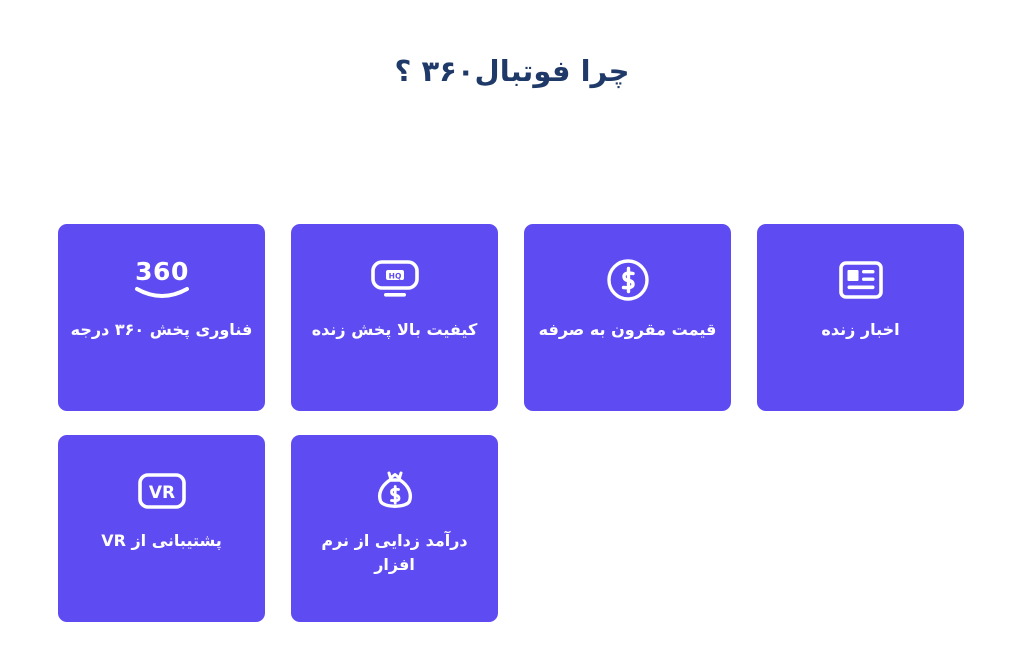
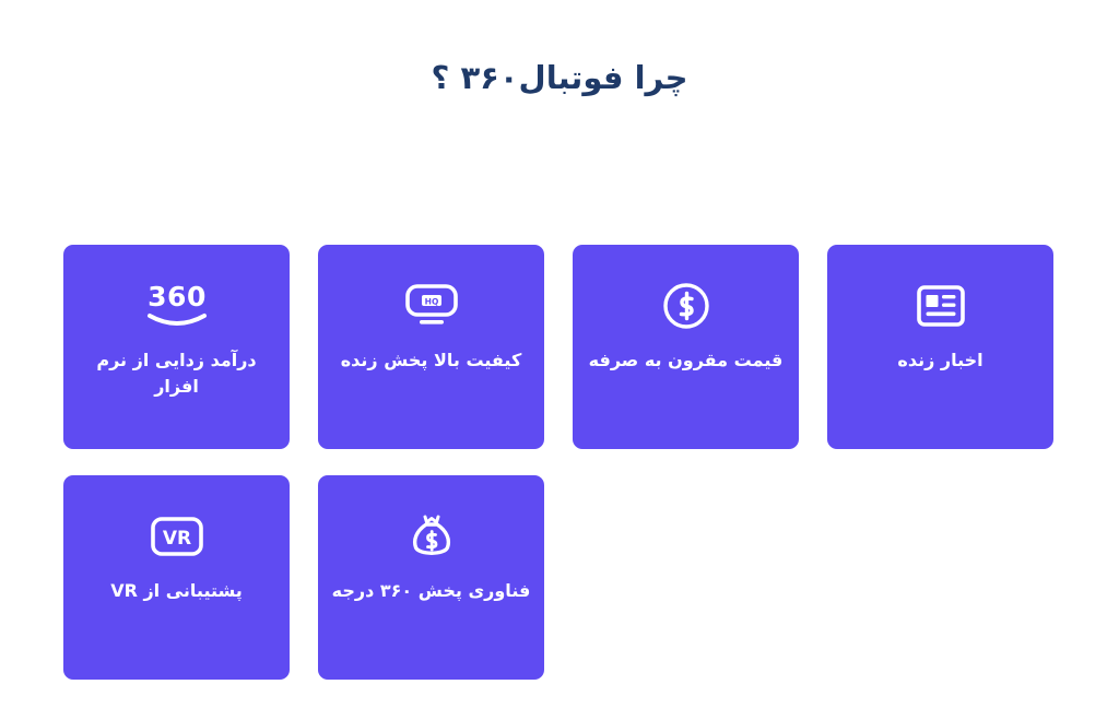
  چرا فوتبال۳۶۰ ؟
  360
- فناوری پخش ۳۶۰ درجه
+ درآمد زدایی از نرم افزار
  HQ
  کیفیت بالا پخش زنده
  قیمت مقرون به صرفه
  اخبار زنده
  VR
  پشتیبانی از VR
- درآمد زدایی از نرم افزار
+ فناوری پخش ۳۶۰ درجه
